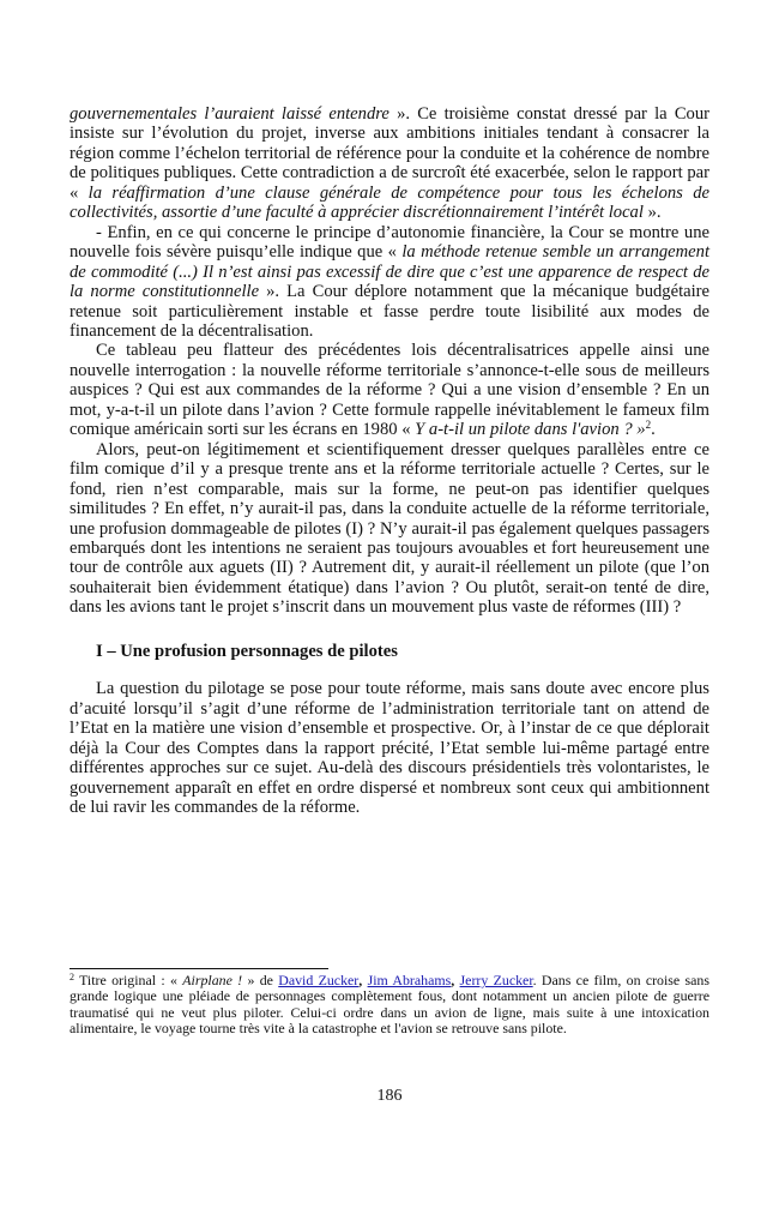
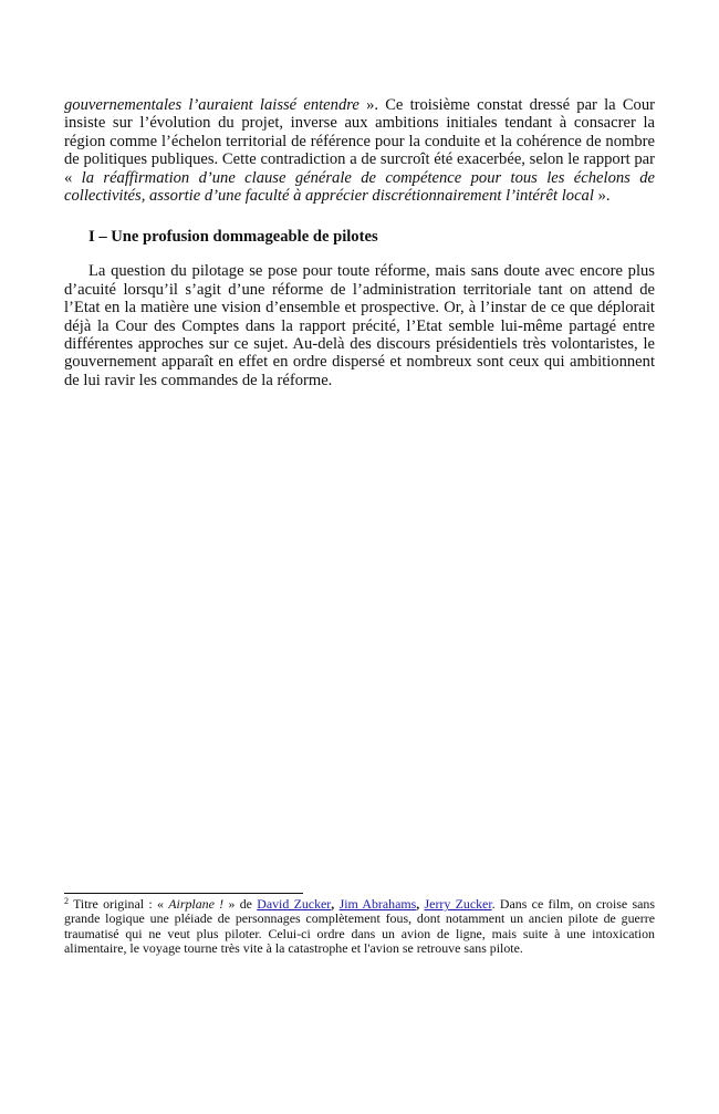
  gouvernementales l’auraient laissé entendre ». Ce troisième constat dressé par la Cour insiste sur l’évolution du projet, inverse aux ambitions initiales tendant à consacrer la région comme l’échelon territorial de référence pour la conduite et la cohérence de nombre de politiques publiques. Cette contradiction a de surcroît été exacerbée, selon le rapport par « la réaffirmation d’une clause générale de compétence pour tous les échelons de collectivités, assortie d’une faculté à apprécier discrétionnairement l’intérêt local ».
- - Enfin, en ce qui concerne le principe d’autonomie financière, la Cour se montre une nouvelle fois sévère puisqu’elle indique que « la méthode retenue semble un arrangement de commodité (...) Il n’est ainsi pas excessif de dire que c’est une apparence de respect de la norme constitutionnelle ». La Cour déplore notamment que la mécanique budgétaire retenue soit particulièrement instable et fasse perdre toute lisibilité aux modes de financement de la décentralisation.
- Ce tableau peu flatteur des précédentes lois décentralisatrices appelle ainsi une nouvelle interrogation : la nouvelle réforme territoriale s’annonce-t-elle sous de meilleurs auspices ? Qui est aux commandes de la réforme ? Qui a une vision d’ensemble ? En un mot, y-a-t-il un pilote dans l’avion ? Cette formule rappelle inévitablement le fameux film comique américain sorti sur les écrans en 1980 « Y a-t-il un pilote dans l'avion ? »2.
- Alors, peut-on légitimement et scientifiquement dresser quelques parallèles entre ce film comique d’il y a presque trente ans et la réforme territoriale actuelle ? Certes, sur le fond, rien n’est comparable, mais sur la forme, ne peut-on pas identifier quelques similitudes ? En effet, n’y aurait-il pas, dans la conduite actuelle de la réforme territoriale, une profusion dommageable de pilotes (I) ? N’y aurait-il pas également quelques passagers embarqués dont les intentions ne seraient pas toujours avouables et fort heureusement une tour de contrôle aux aguets (II) ? Autrement dit, y aurait-il réellement un pilote (que l’on souhaiterait bien évidemment étatique) dans l’avion ? Ou plutôt, serait-on tenté de dire, dans les avions tant le projet s’inscrit dans un mouvement plus vaste de réformes (III) ?
- I – Une profusion personnages de pilotes
+ I – Une profusion dommageable de pilotes
  La question du pilotage se pose pour toute réforme, mais sans doute avec encore plus d’acuité lorsqu’il s’agit d’une réforme de l’administration territoriale tant on attend de l’Etat en la matière une vision d’ensemble et prospective. Or, à l’instar de ce que déplorait déjà la Cour des Comptes dans la rapport précité, l’Etat semble lui-même partagé entre différentes approches sur ce sujet. Au-delà des discours présidentiels très volontaristes, le gouvernement apparaît en effet en ordre dispersé et nombreux sont ceux qui ambitionnent de lui ravir les commandes de la réforme.
  2 Titre original : « Airplane ! » de David Zucker, Jim Abrahams, Jerry Zucker. Dans ce film, on croise sans grande logique une pléiade de personnages complètement fous, dont notamment un ancien pilote de guerre traumatisé qui ne veut plus piloter. Celui-ci ordre dans un avion de ligne, mais suite à une intoxication alimentaire, le voyage tourne très vite à la catastrophe et l'avion se retrouve sans pilote.
- 186
